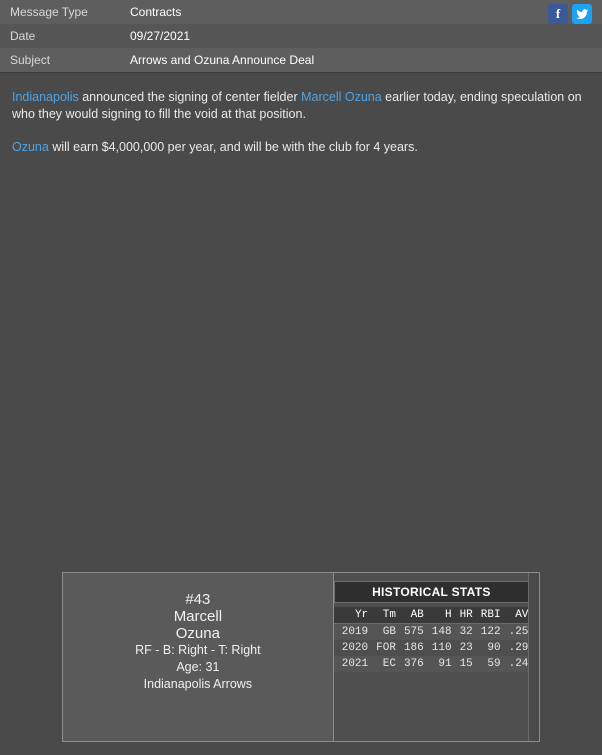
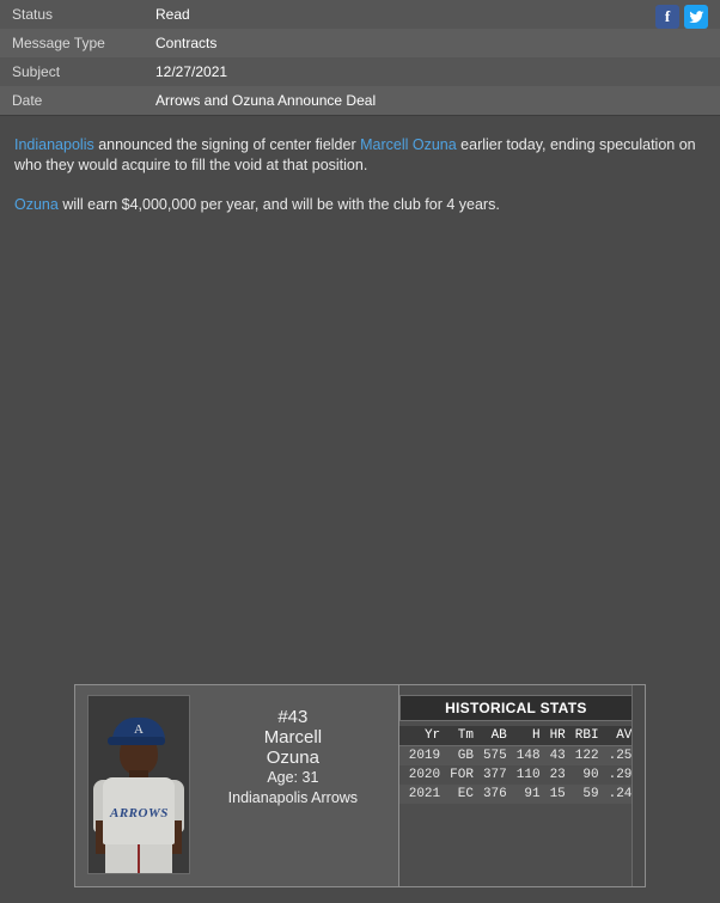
+ Status
+ Read
  Message Type
  Contracts
- Date
+ Subject
- 09/27/2021
+ 12/27/2021
- Subject
+ Date
  Arrows and Ozuna Announce Deal
  f
- Indianapolis announced the signing of center fielder Marcell Ozuna earlier today, ending speculation on who they would signing to fill the void at that position.
+ Indianapolis announced the signing of center fielder Marcell Ozuna earlier today, ending speculation on who they would acquire to fill the void at that position.
  Ozuna will earn $4,000,000 per year, and will be with the club for 4 years.
+ A
+ ARROWS
  #43
  Marcell
  Ozuna
- RF - B: Right - T: Right
  Age: 31
  Indianapolis Arrows
  HISTORICAL STATS
  Yr	Tm	AB	H	HR	RBI	AV
- 2019	GB	575	148	32	122	.25
+ 2019	GB	575	148	43	122	.25
- 2020	FOR	186	110	23	90	.29
+ 2020	FOR	377	110	23	90	.29
  2021	EC	376	91	15	59	.24
